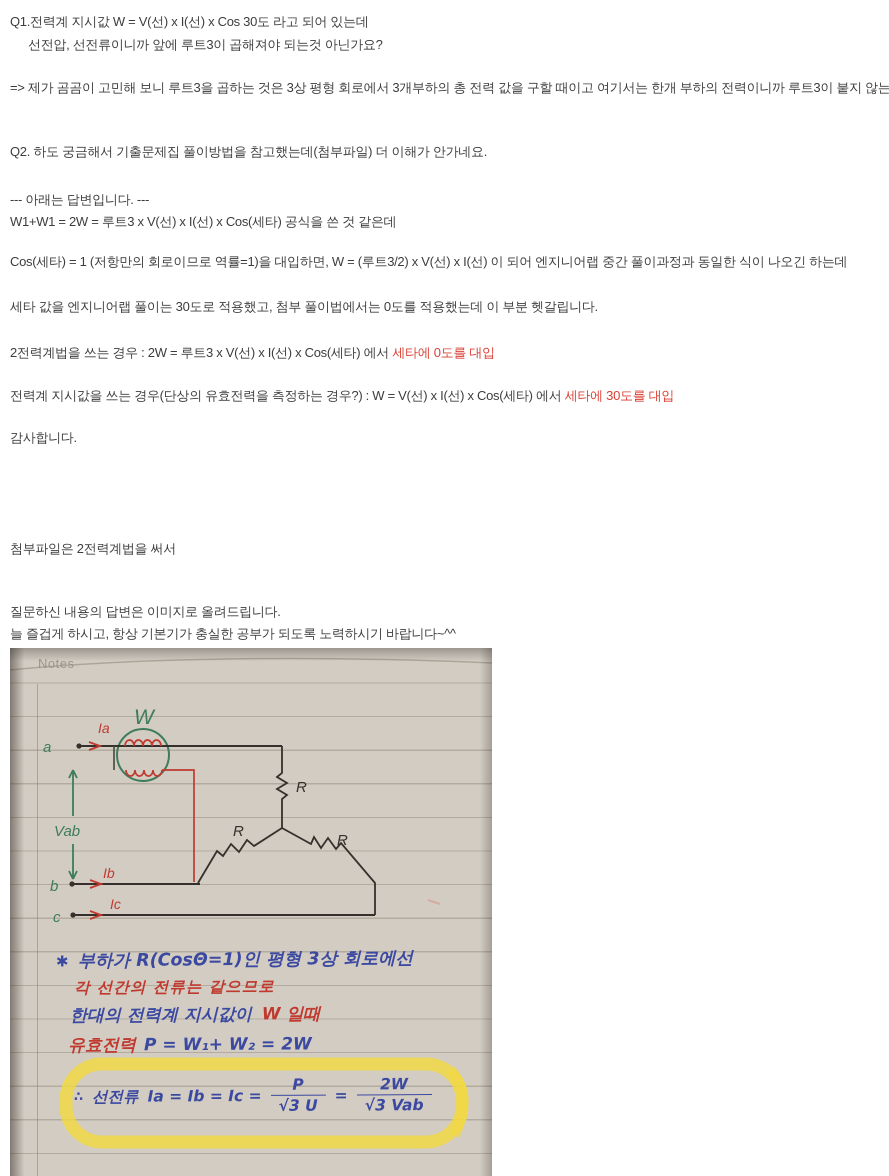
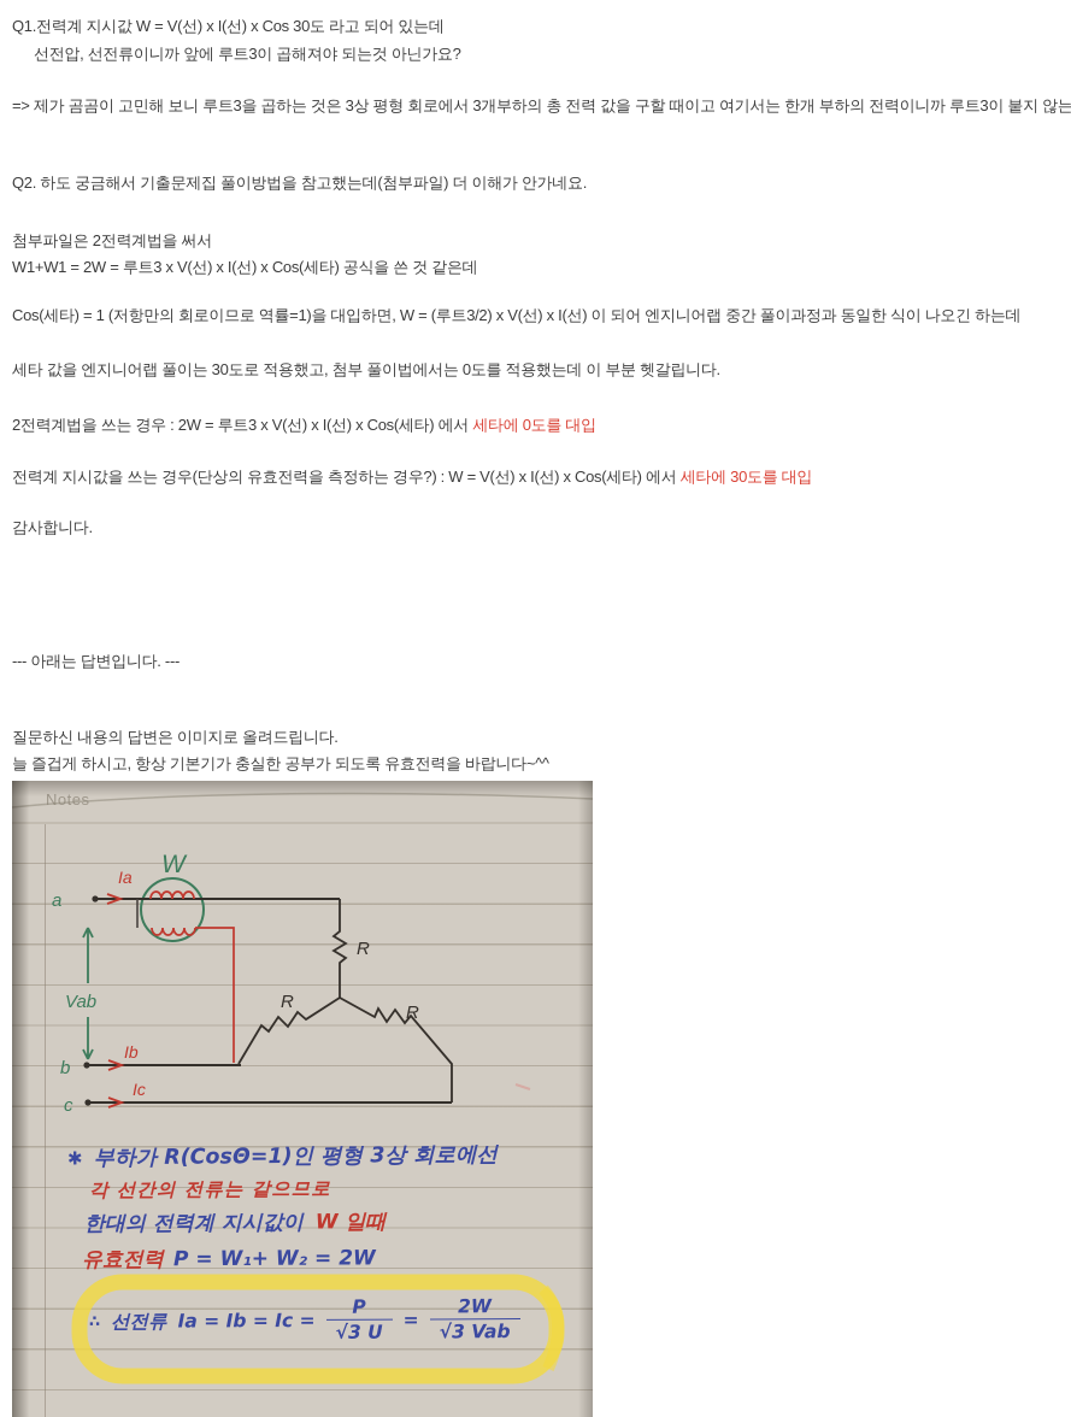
  Q1.전력계 지시값 W = V(선) x I(선) x Cos 30도 라고 되어 있는데
  선전압, 선전류이니까 앞에 루트3이 곱해져야 되는것 아닌가요?
  => 제가 곰곰이 고민해 보니 루트3을 곱하는 것은 3상 평형 회로에서 3개부하의 총 전력 값을 구할 때이고 여기서는 한개 부하의 전력이니까 루트3이 붙지 않는
  Q2. 하도 궁금해서 기출문제집 풀이방법을 참고했는데(첨부파일) 더 이해가 안가네요.
- --- 아래는 답변입니다. ---
+ 첨부파일은 2전력계법을 써서
  W1+W1 = 2W = 루트3 x V(선) x I(선) x Cos(세타) 공식을 쓴 것 같은데
  Cos(세타) = 1 (저항만의 회로이므로 역률=1)을 대입하면, W = (루트3/2) x V(선) x I(선) 이 되어 엔지니어랩 중간 풀이과정과 동일한 식이 나오긴 하는데
  세타 값을 엔지니어랩 풀이는 30도로 적용했고, 첨부 풀이법에서는 0도를 적용했는데 이 부분 헷갈립니다.
  2전력계법을 쓰는 경우 : 2W = 루트3 x V(선) x I(선) x Cos(세타) 에서 세타에 0도를 대입
  전력계 지시값을 쓰는 경우(단상의 유효전력을 측정하는 경우?) : W = V(선) x I(선) x Cos(세타) 에서 세타에 30도를 대입
  감사합니다.
- 첨부파일은 2전력계법을 써서
+ --- 아래는 답변입니다. ---
  질문하신 내용의 답변은 이미지로 올려드립니다.
- 늘 즐겁게 하시고, 항상 기본기가 충실한 공부가 되도록 노력하시기 바랍니다~^^
+ 늘 즐겁게 하시고, 항상 기본기가 충실한 공부가 되도록 유효전력을 바랍니다~^^
